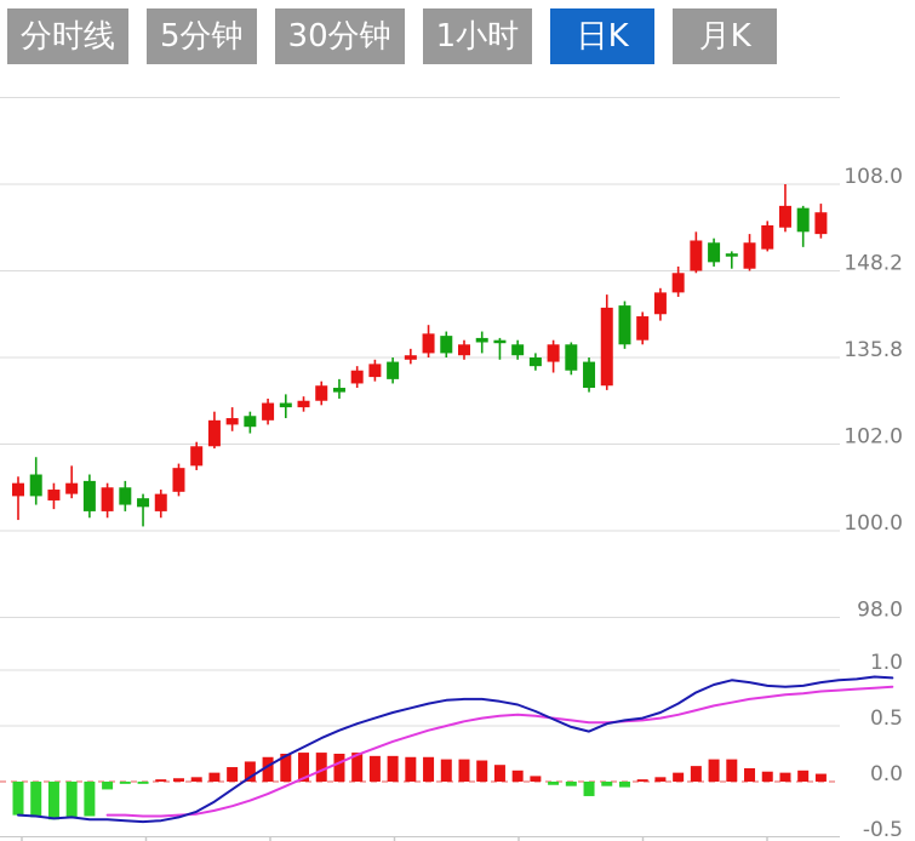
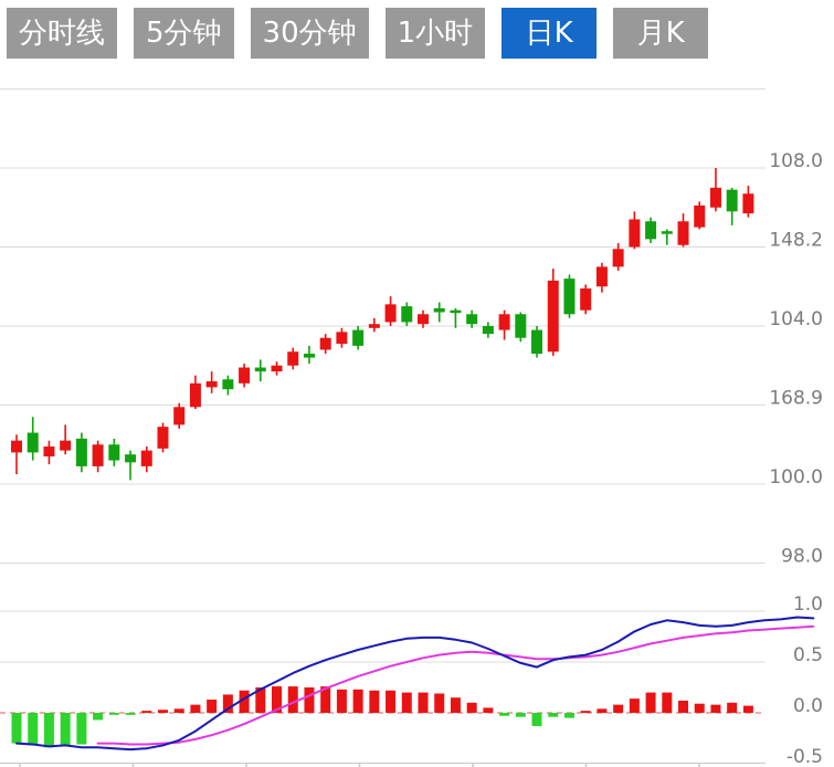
  分时线
  5分钟
  30分钟
  1小时
  日K
  月K
  108.0
  148.2
- 135.8
+ 104.0
- 102.0
+ 168.9
  100.0
  98.0
  1.0
  0.5
  0.0
  -0.5
